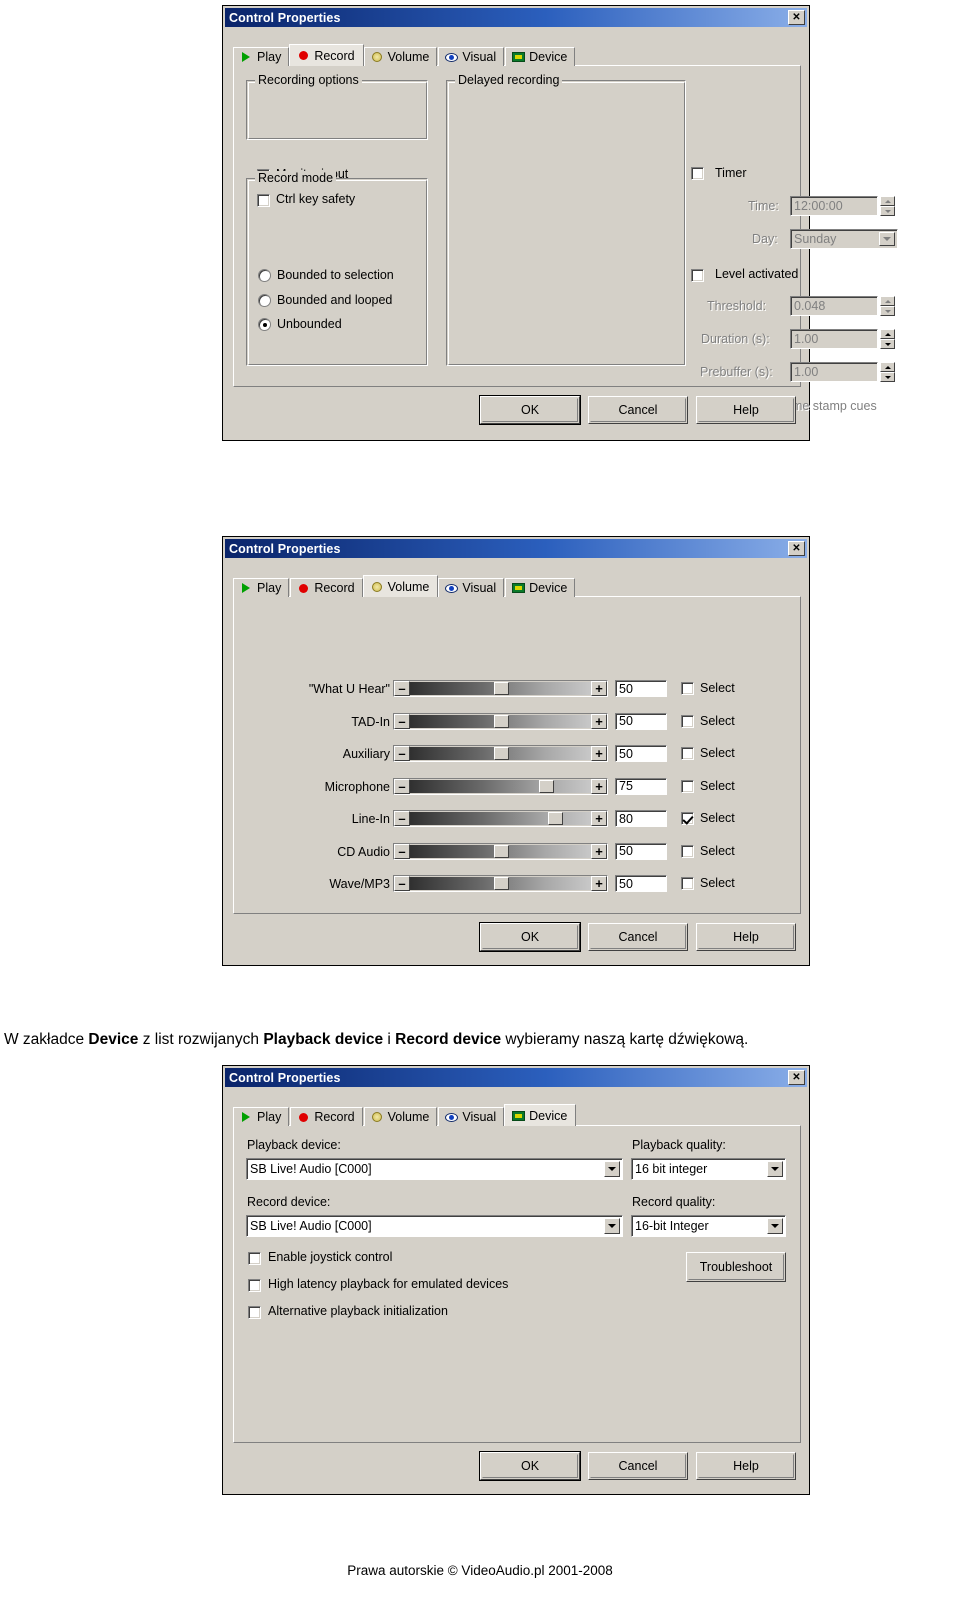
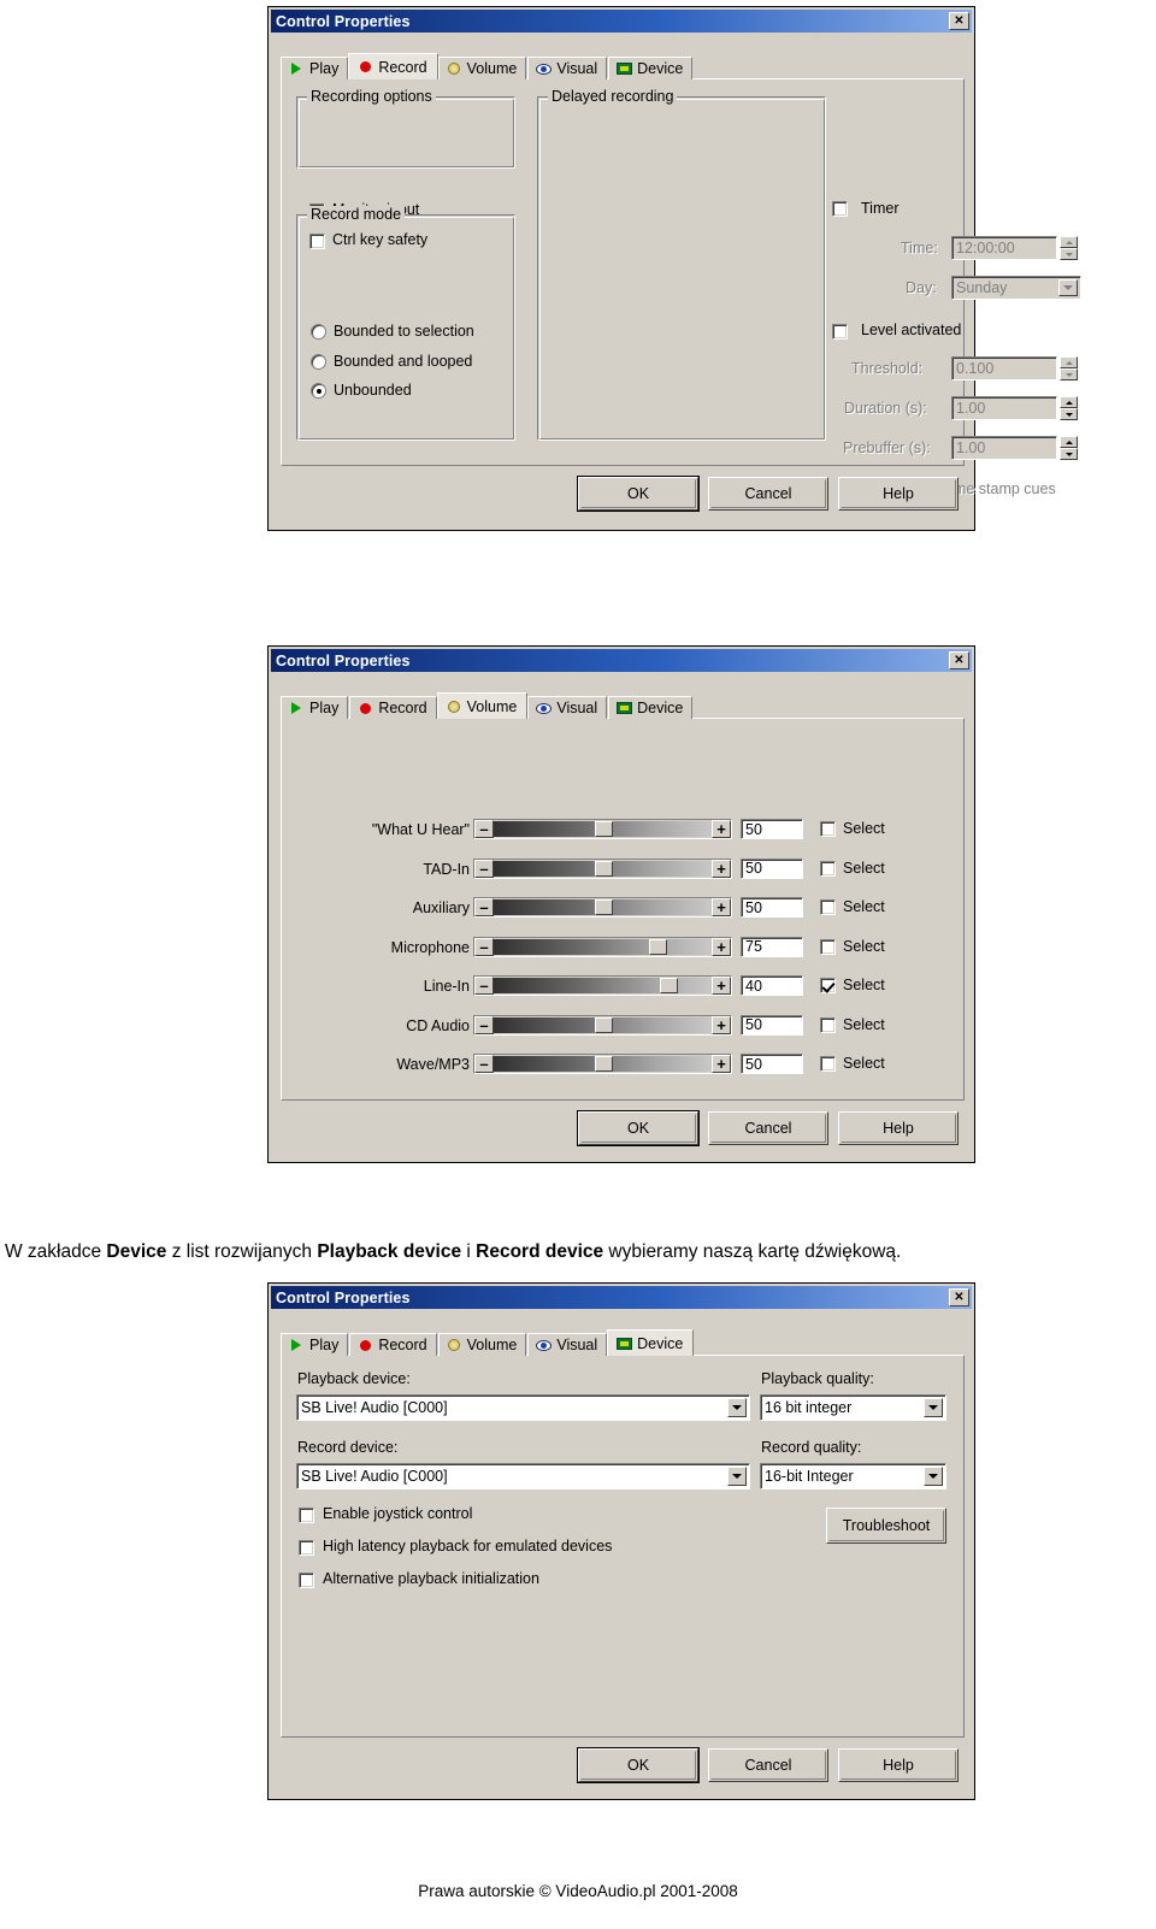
  Control Properties
  ✕
  Play
  Record
  Volume
  Visual
  Device
  Recording options
  Ctrl key safety
  Record mode
  Bounded to selection
  Bounded and looped
  Unbounded
  Delayed recording
  Timer
  Time:
  12:00:00
  Day:
  Sunday
  Level activated
  Threshold:
- 0.048
+ 0.100
  Duration (s):
  1.00
  Prebuffer (s):
  1.00
  me stamp cues
  OK
  Cancel
  Help
  Control Properties
  ✕
  Play
  Record
  Volume
  Visual
  Device
  "What U Hear"
  –
  +
  50
  Select
  TAD-In
  –
  +
  50
  Select
  Auxiliary
  –
  +
  50
  Select
  Microphone
  –
  +
  75
  Select
  Line-In
  –
  +
- 80
+ 40
  Select
  CD Audio
  –
  +
  50
  Select
  Wave/MP3
  –
  +
  50
  Select
  OK
  Cancel
  Help
  W zakładce Device z list rozwijanych Playback device i Record device wybieramy naszą kartę dźwiękową.
  Control Properties
  ✕
  Play
  Record
  Volume
  Visual
  Device
  Playback device:
  SB Live! Audio [C000]
  Playback quality:
  16 bit integer
  Record device:
  SB Live! Audio [C000]
  Record quality:
  16-bit Integer
  Enable joystick control
  High latency playback for emulated devices
  Alternative playback initialization
  Troubleshoot
  OK
  Cancel
  Help
  Prawa autorskie © VideoAudio.pl 2001-2008
